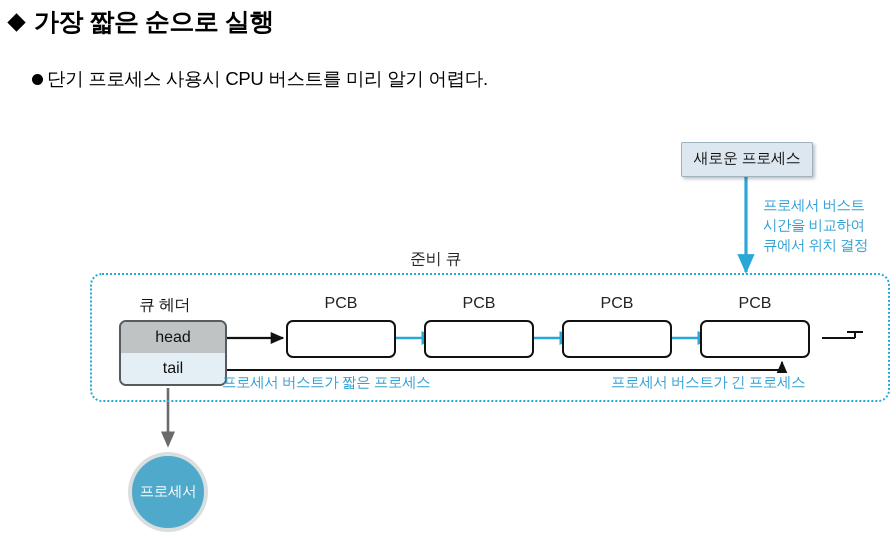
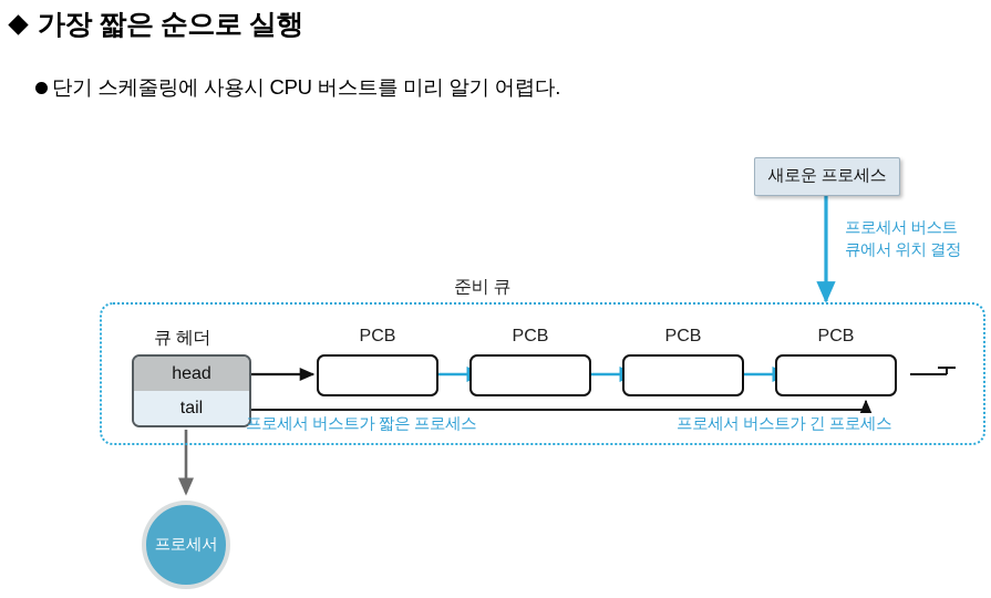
  가장 짧은 순으로 실행
- 단기 프로세스 사용시 CPU 버스트를 미리 알기 어렵다.
+ 단기 스케줄링에 사용시 CPU 버스트를 미리 알기 어렵다.
  새로운 프로세스
  프로세서 버스트
- 시간을 비교하여
  큐에서 위치 결정
  준비 큐
  큐 헤더
  head
  tail
  PCB
  PCB
  PCB
  PCB
  프로세서 버스트가 짧은 프로세스
  프로세서 버스트가 긴 프로세스
  프로세서
